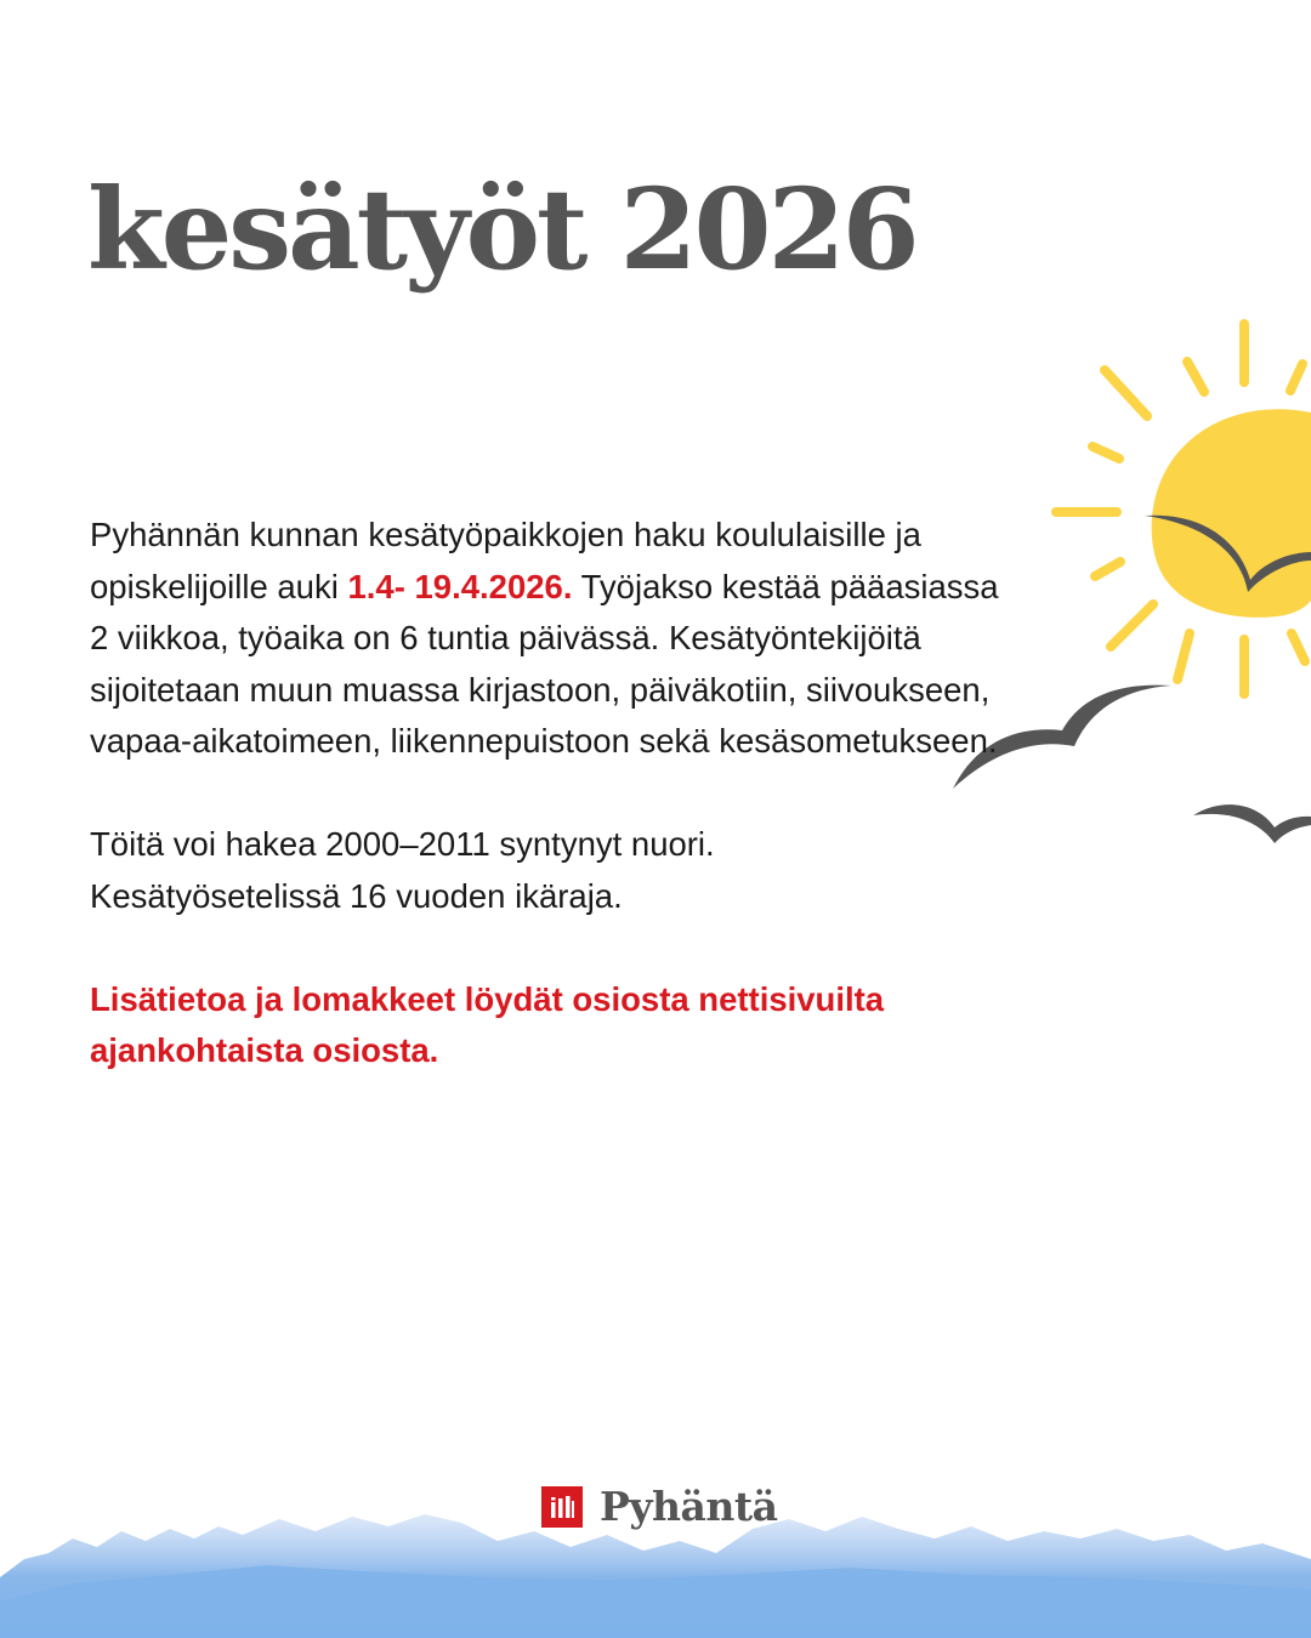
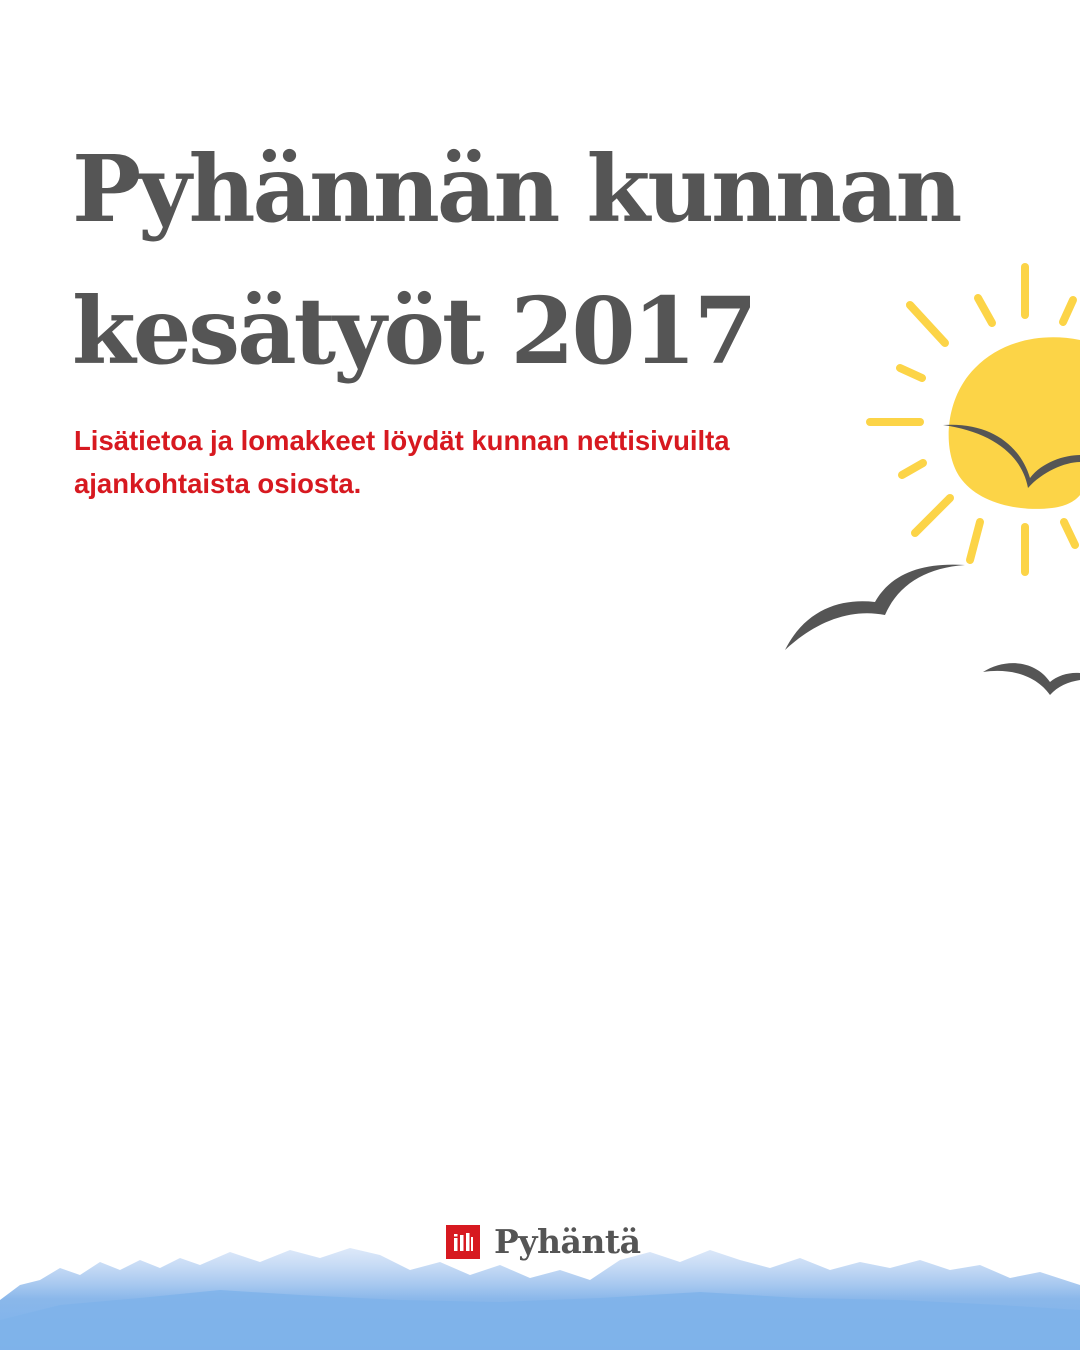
+ Pyhännän kunnan
- kesätyöt 2026
+ kesätyöt 2017
- Pyhännän kunnan kesätyöpaikkojen haku koululaisille ja opiskelijoille auki 1.4- 19.4.2026. Työjakso kestää pääasiassa 2 viikkoa, työaika on 6 tuntia päivässä. Kesätyöntekijöitä sijoitetaan muun muassa kirjastoon, päiväkotiin, siivoukseen, vapaa-aikatoimeen, liikennepuistoon sekä kesäsometukseen.
- Töitä voi hakea 2000–2011 syntynyt nuori.
- Kesätyösetelissä 16 vuoden ikäraja.
- Lisätietoa ja lomakkeet löydät osiosta nettisivuilta ajankohtaista osiosta.
+ Lisätietoa ja lomakkeet löydät kunnan nettisivuilta ajankohtaista osiosta.
  Pyhäntä
